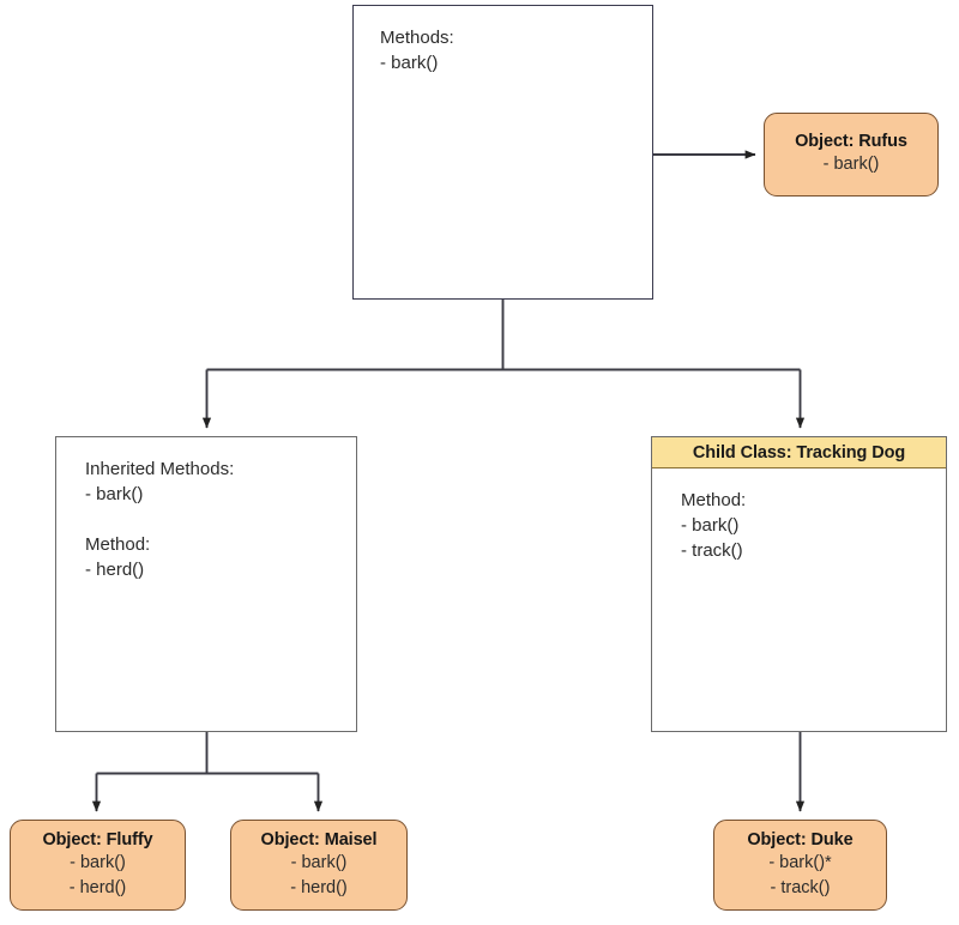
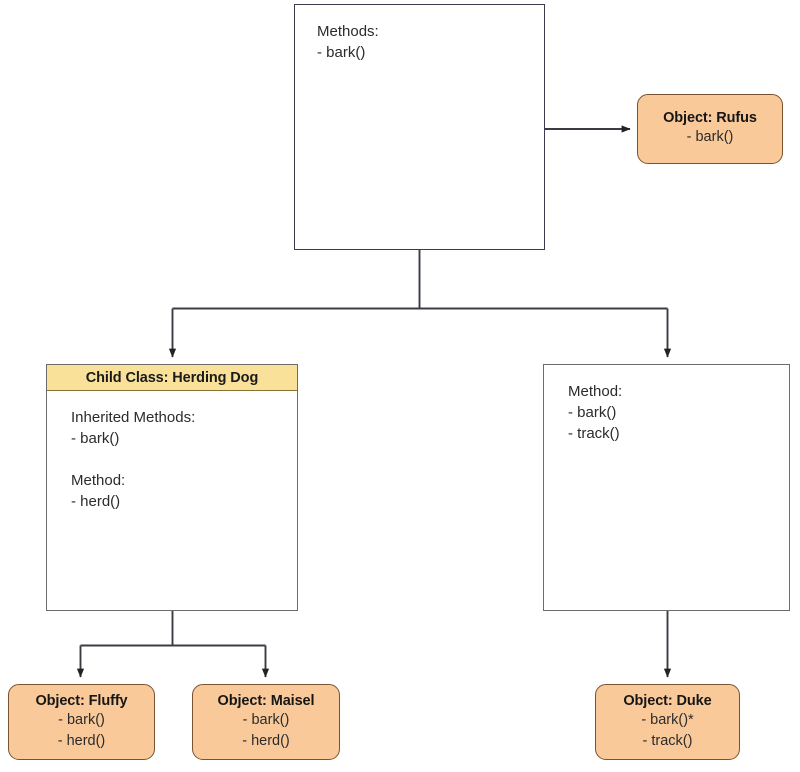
  Methods:
  - bark()
+ Child Class: Herding Dog
  Inherited Methods:
  - bark()
  Method:
  - herd()
- Child Class: Tracking Dog
  Method:
  - bark()
  - track()
  Object: Rufus
  - bark()
  Object: Fluffy
  - bark()
  - herd()
  Object: Maisel
  - bark()
  - herd()
  Object: Duke
  - bark()*
  - track()
